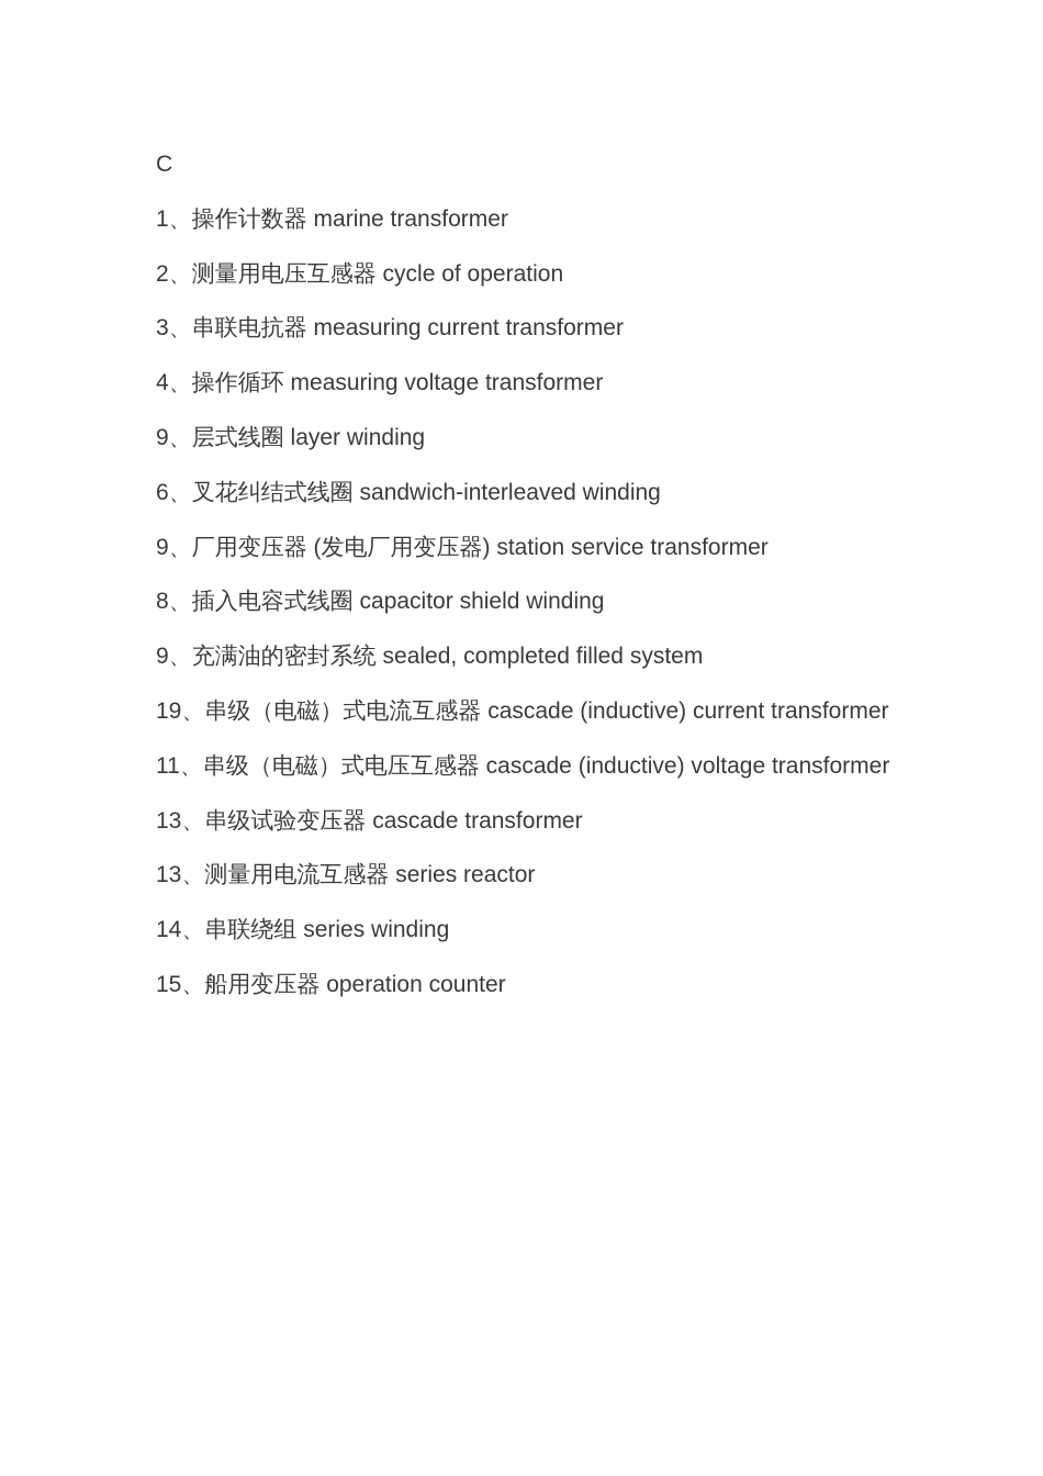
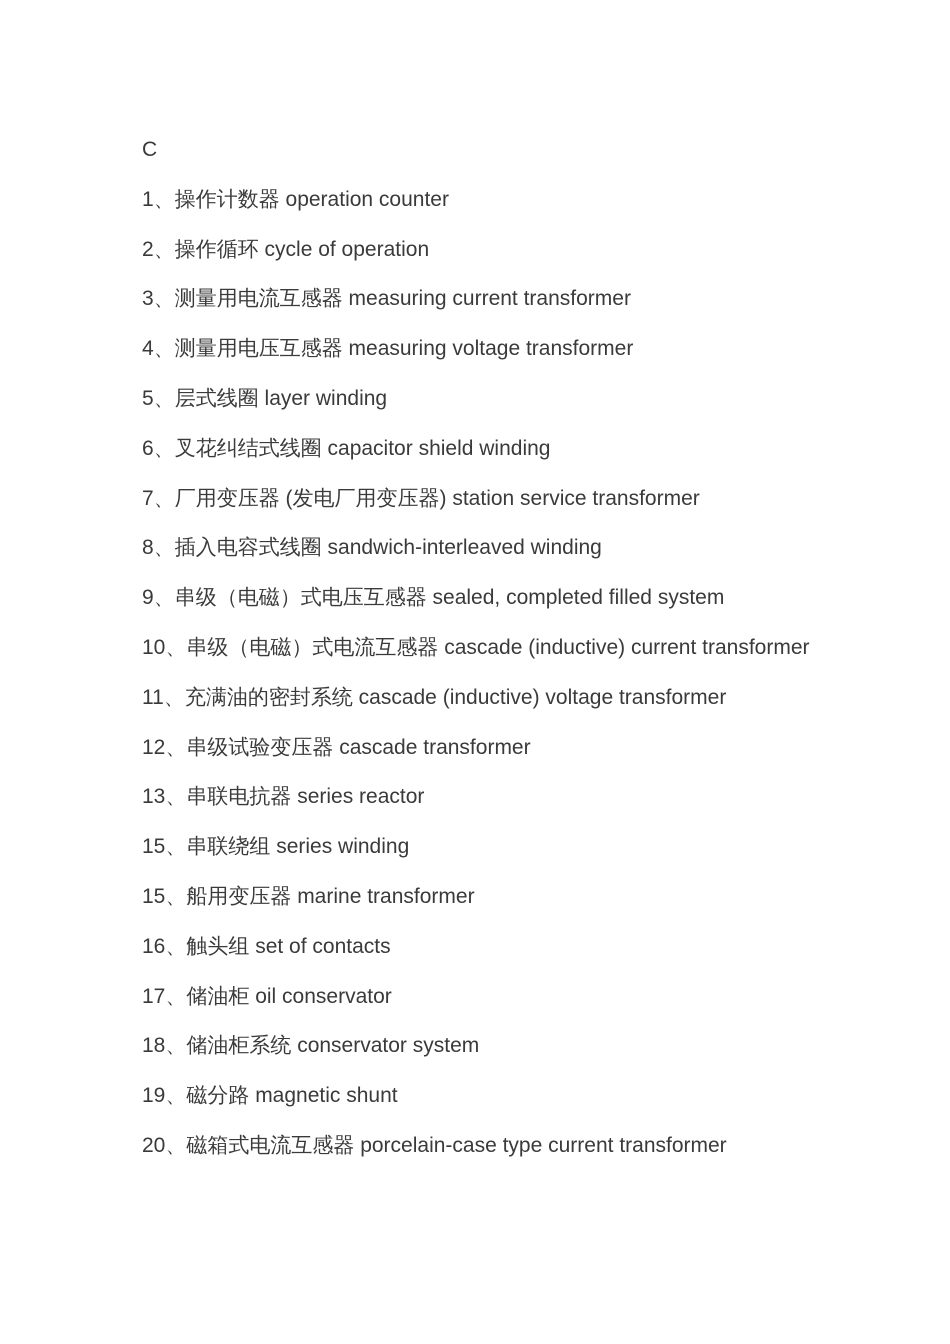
  C
- 1、操作计数器 marine transformer
+ 1、操作计数器 operation counter
- 2、测量用电压互感器 cycle of operation
+ 2、操作循环 cycle of operation
- 3、串联电抗器 measuring current transformer
+ 3、测量用电流互感器 measuring current transformer
- 4、操作循环 measuring voltage transformer
+ 4、测量用电压互感器 measuring voltage transformer
- 9、层式线圈 layer winding
+ 5、层式线圈 layer winding
- 6、叉花纠结式线圈 sandwich-interleaved winding
+ 6、叉花纠结式线圈 capacitor shield winding
- 9、厂用变压器 (发电厂用变压器) station service transformer
+ 7、厂用变压器 (发电厂用变压器) station service transformer
- 8、插入电容式线圈 capacitor shield winding
+ 8、插入电容式线圈 sandwich-interleaved winding
- 9、充满油的密封系统 sealed, completed filled system
+ 9、串级（电磁）式电压互感器 sealed, completed filled system
- 19、串级（电磁）式电流互感器 cascade (inductive) current transformer
+ 10、串级（电磁）式电流互感器 cascade (inductive) current transformer
- 11、串级（电磁）式电压互感器 cascade (inductive) voltage transformer
+ 11、充满油的密封系统 cascade (inductive) voltage transformer
- 13、串级试验变压器 cascade transformer
+ 12、串级试验变压器 cascade transformer
- 13、测量用电流互感器 series reactor
+ 13、串联电抗器 series reactor
- 14、串联绕组 series winding
+ 15、串联绕组 series winding
- 15、船用变压器 operation counter
+ 15、船用变压器 marine transformer
+ 16、触头组 set of contacts
+ 17、储油柜 oil conservator
+ 18、储油柜系统 conservator system
+ 19、磁分路 magnetic shunt
+ 20、磁箱式电流互感器 porcelain-case type current transformer
